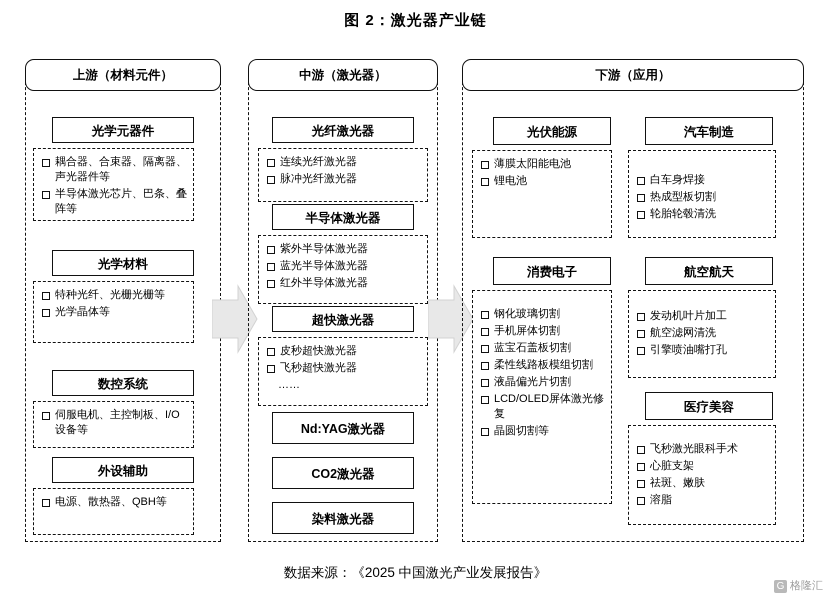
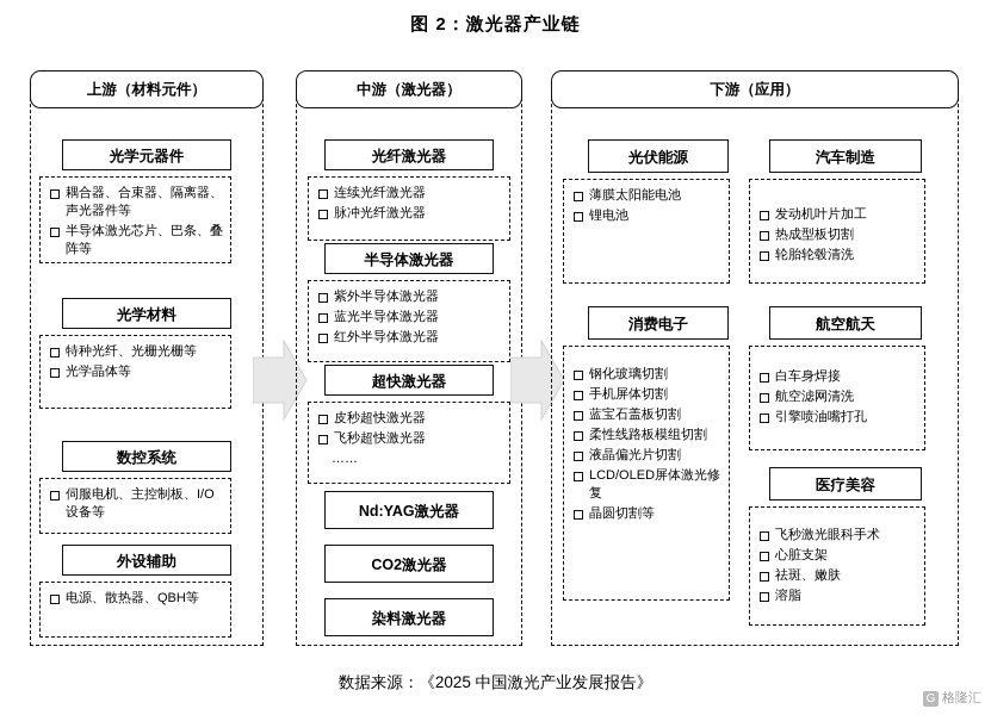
  图 2：激光器产业链
  上游（材料元件）
  光学元器件
  耦合器、合束器、隔离器、声光器件等
  半导体激光芯片、巴条、叠阵等
  光学材料
  特种光纤、光栅光栅等
  光学晶体等
  数控系统
  伺服电机、主控制板、I/O 设备等
  外设辅助
  电源、散热器、QBH等
  中游（激光器）
  光纤激光器
  连续光纤激光器
  脉冲光纤激光器
  半导体激光器
  紫外半导体激光器
  蓝光半导体激光器
  红外半导体激光器
  超快激光器
  皮秒超快激光器
  飞秒超快激光器
  ……
  Nd:YAG激光器
  CO2激光器
  染料激光器
  下游（应用）
  光伏能源
  薄膜太阳能电池
  锂电池
  汽车制造
- 白车身焊接
+ 发动机叶片加工
  热成型板切割
  轮胎轮毂清洗
  消费电子
  钢化玻璃切割
  手机屏体切割
  蓝宝石盖板切割
  柔性线路板模组切割
  液晶偏光片切割
  LCD/OLED屏体激光修复
  晶圆切割等
  航空航天
- 发动机叶片加工
+ 白车身焊接
  航空滤网清洗
  引擎喷油嘴打孔
  医疗美容
  飞秒激光眼科手术
  心脏支架
  祛斑、嫩肤
  溶脂
  数据来源：《2025 中国激光产业发展报告》
  G
  格隆汇
